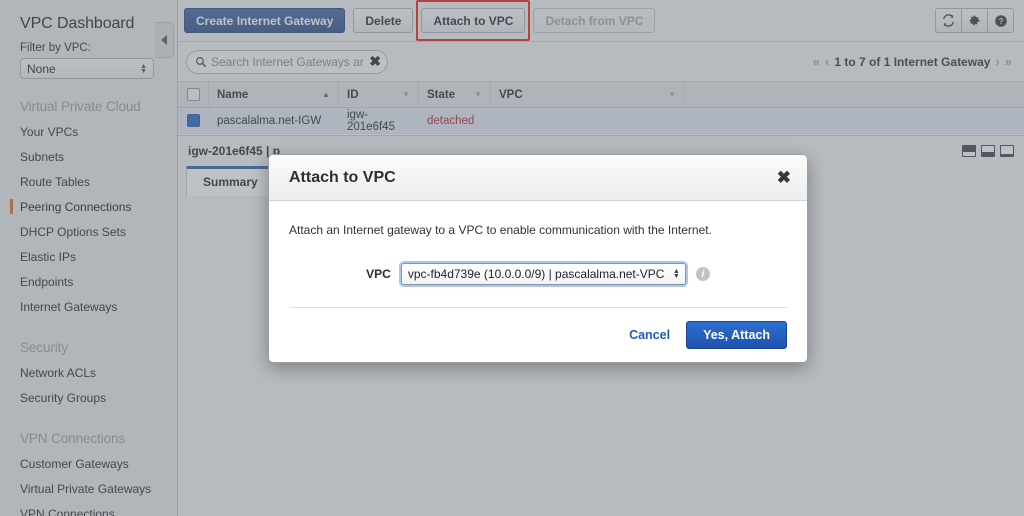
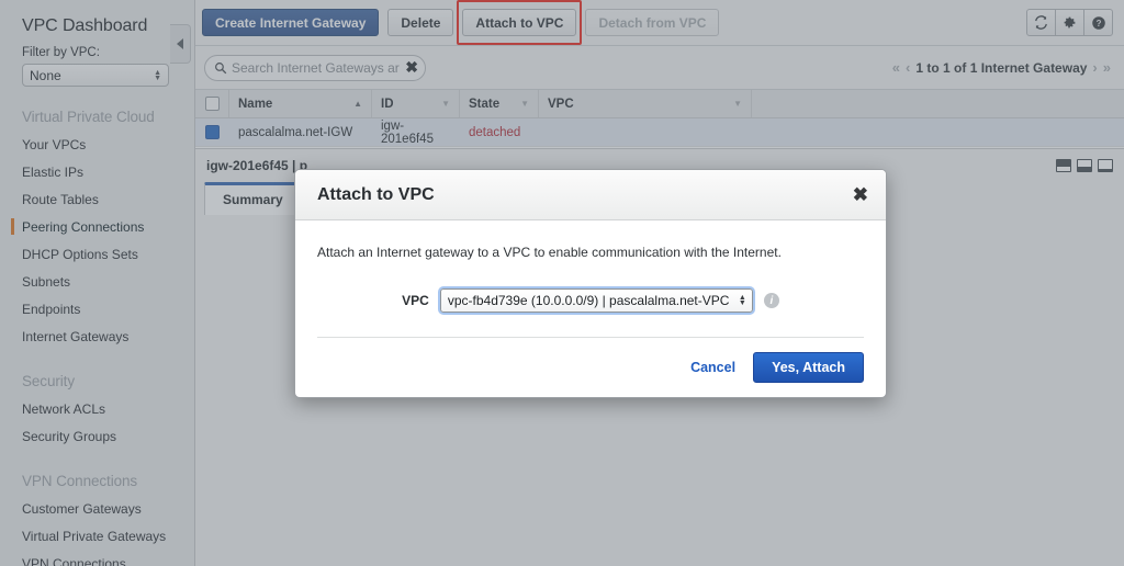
  VPC Dashboard
  Filter by VPC:
  None
  Virtual Private Cloud
  Your VPCs
- Subnets
+ Elastic IPs
  Route Tables
  Peering Connections
  DHCP Options Sets
- Elastic IPs
+ Subnets
  Endpoints
  Internet Gateways
  Security
  Network ACLs
  Security Groups
  VPN Connections
  Customer Gateways
  Virtual Private Gateways
  VPN Connections
  Create Internet Gateway
  Delete
  Attach to VPC
  Detach from VPC
  ?
  Search Internet Gateways ar
  ✖
  «
  ‹
- 1 to 7 of 1 Internet Gateway
+ 1 to 1 of 1 Internet Gateway
  ›
  »
  Name
  ▲
  ID
  ▼
  State
  ▼
  VPC
  ▼
  pascalalma.net-IGW
  igw-201e6f45
  detached
  igw-201e6f45 | p
  Summary
  Attach to VPC
  ✖
  Attach an Internet gateway to a VPC to enable communication with the Internet.
  VPC
  vpc-fb4d739e (10.0.0.0/9) | pascalalma.net-VPC
  i
  Cancel
  Yes, Attach
